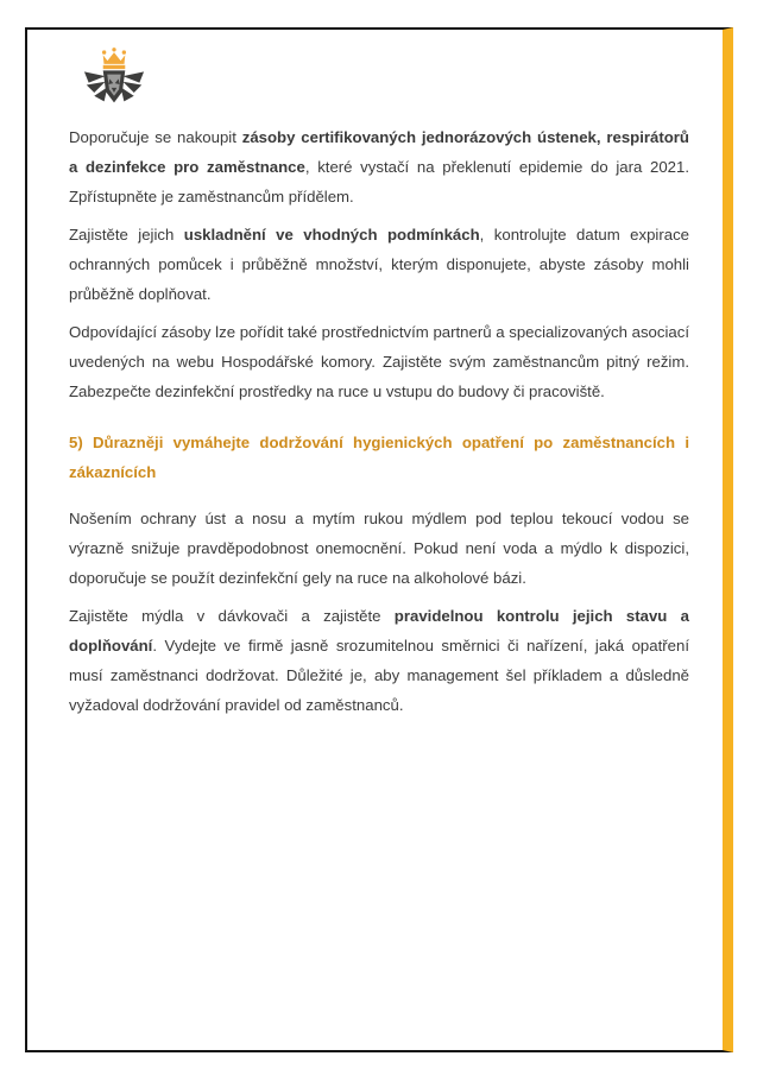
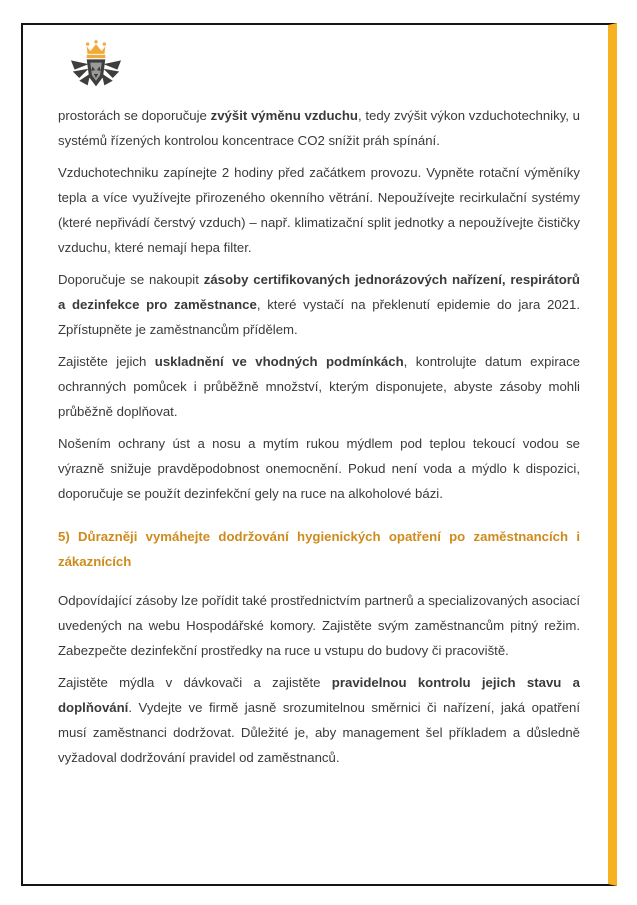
+ prostorách se doporučuje zvýšit výměnu vzduchu, tedy zvýšit výkon vzduchotechniky, u systémů řízených kontrolou koncentrace CO2 snížit práh spínání.
+ Vzduchotechniku zapínejte 2 hodiny před začátkem provozu. Vypněte rotační výměníky tepla a více využívejte přirozeného okenního větrání. Nepoužívejte recirkulační systémy (které nepřivádí čerstvý vzduch) – např. klimatizační split jednotky a nepoužívejte čističky vzduchu, které nemají hepa filter.
- Doporučuje se nakoupit zásoby certifikovaných jednorázových ústenek, respirátorů a dezinfekce pro zaměstnance, které vystačí na překlenutí epidemie do jara 2021. Zpřístupněte je zaměstnancům přídělem.
+ Doporučuje se nakoupit zásoby certifikovaných jednorázových nařízení, respirátorů a dezinfekce pro zaměstnance, které vystačí na překlenutí epidemie do jara 2021. Zpřístupněte je zaměstnancům přídělem.
  Zajistěte jejich uskladnění ve vhodných podmínkách, kontrolujte datum expirace ochranných pomůcek i průběžně množství, kterým disponujete, abyste zásoby mohli průběžně doplňovat.
- Odpovídající zásoby lze pořídit také prostřednictvím partnerů a specializovaných asociací uvedených na webu Hospodářské komory. Zajistěte svým zaměstnancům pitný režim. Zabezpečte dezinfekční prostředky na ruce u vstupu do budovy či pracoviště.
+ Nošením ochrany úst a nosu a mytím rukou mýdlem pod teplou tekoucí vodou se výrazně snižuje pravděpodobnost onemocnění. Pokud není voda a mýdlo k dispozici, doporučuje se použít dezinfekční gely na ruce na alkoholové bázi.
  5) Důrazněji vymáhejte dodržování hygienických opatření po zaměstnancích i zákaznících
- Nošením ochrany úst a nosu a mytím rukou mýdlem pod teplou tekoucí vodou se výrazně snižuje pravděpodobnost onemocnění. Pokud není voda a mýdlo k dispozici, doporučuje se použít dezinfekční gely na ruce na alkoholové bázi.
+ Odpovídající zásoby lze pořídit také prostřednictvím partnerů a specializovaných asociací uvedených na webu Hospodářské komory. Zajistěte svým zaměstnancům pitný režim. Zabezpečte dezinfekční prostředky na ruce u vstupu do budovy či pracoviště.
  Zajistěte mýdla v dávkovači a zajistěte pravidelnou kontrolu jejich stavu a doplňování. Vydejte ve firmě jasně srozumitelnou směrnici či nařízení, jaká opatření musí zaměstnanci dodržovat. Důležité je, aby management šel příkladem a důsledně vyžadoval dodržování pravidel od zaměstnanců.
